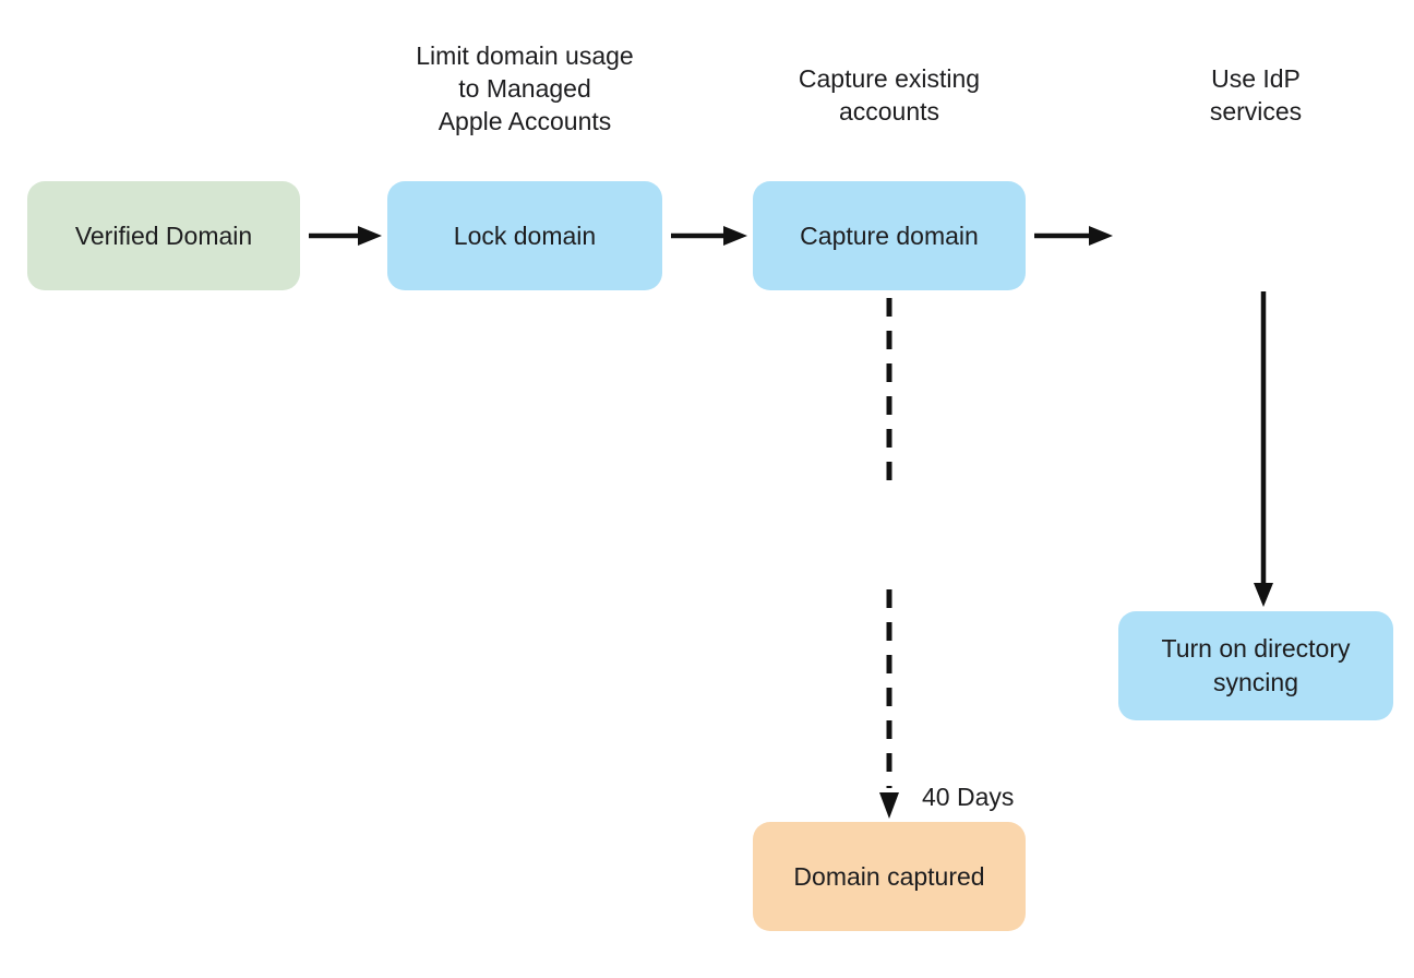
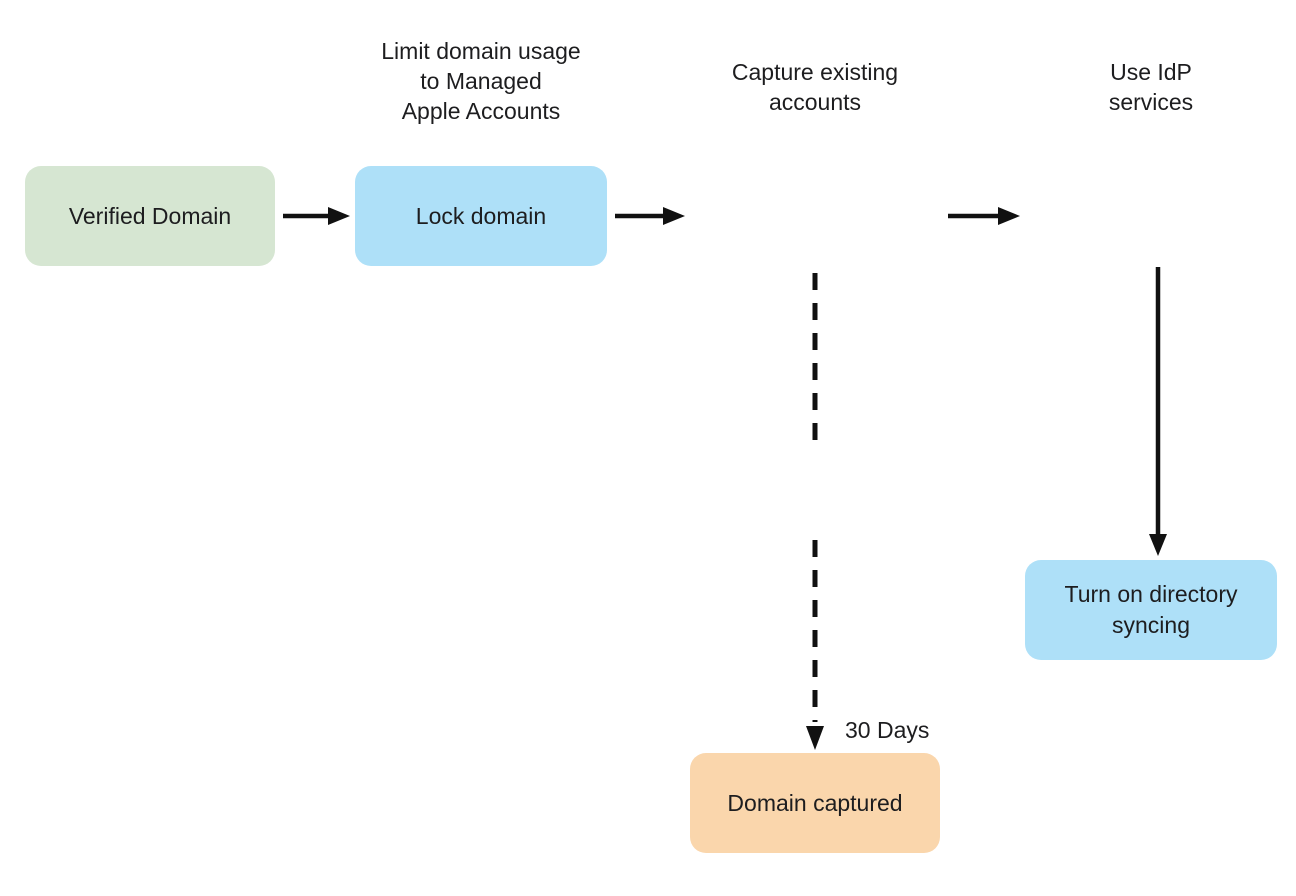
  Limit domain usage
  to Managed
  Apple Accounts
  Capture existing
  accounts
  Use IdP
  services
- 40 Days
+ 30 Days
  Verified Domain
  Lock domain
- Capture domain
  Turn on directory
  syncing
  Domain captured
